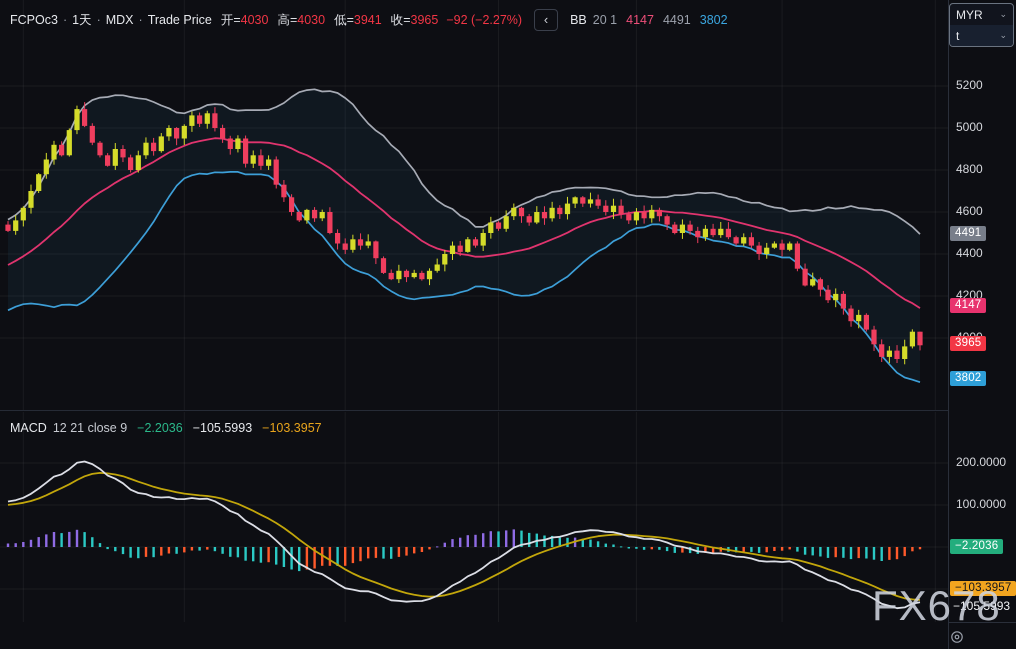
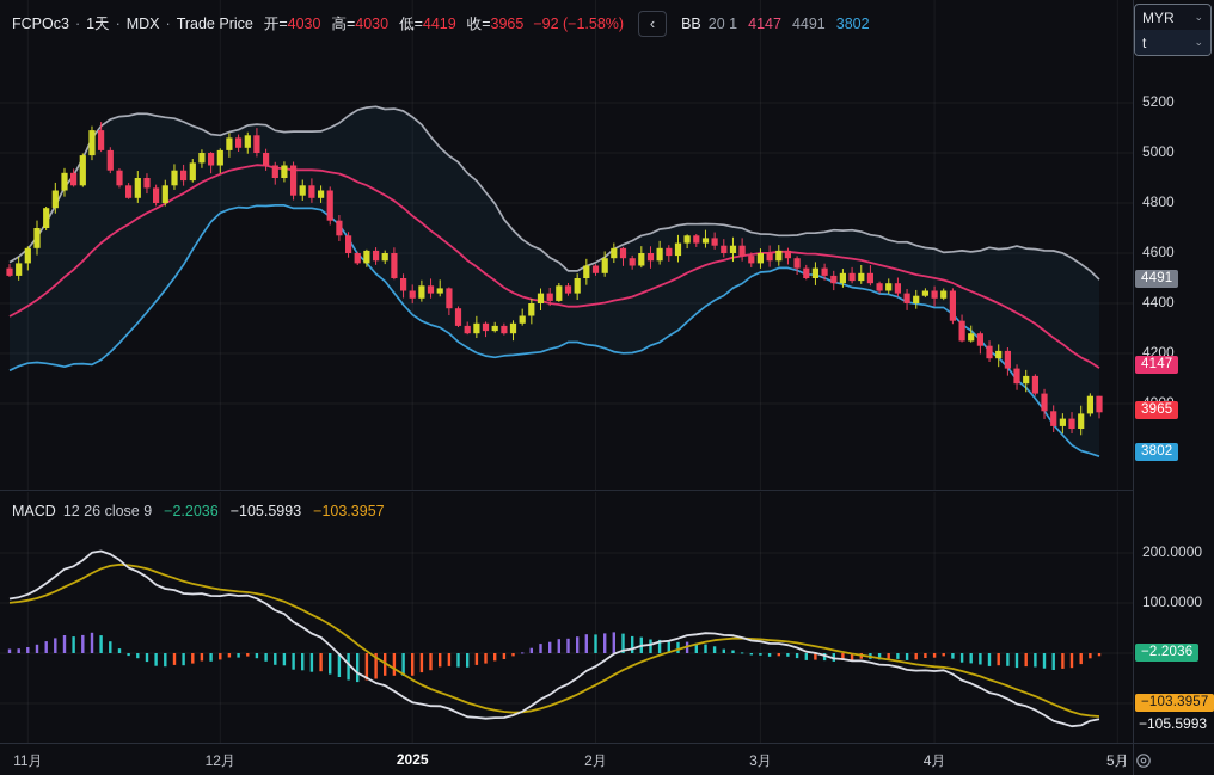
  FCPOc3
  ·
  1天
  ·
  MDX
  ·
  Trade Price
  开=
  4030
  高=
  4030
  低=
- 3941
+ 4419
  收=
  3965
- −92 (−2.27%)
+ −92 (−1.58%)
  ‹
  BB
  20 1
  4147
  4491
  3802
  MACD
- 12 21 close 9
+ 12 26 close 9
  −2.2036
  −105.5993
  −103.3957
  5200
  5000
  4800
  4600
  4400
  4200
  200.0000
  100.0000
  4491
  4147
  3965
  3802
  −2.2036
  −103.3957
  −105.5993
+ 11月
+ 12月
+ 2025
+ 2月
+ 3月
+ 4月
+ 5月
  MYR
  ⌄
  t
  ⌄
- FX678
